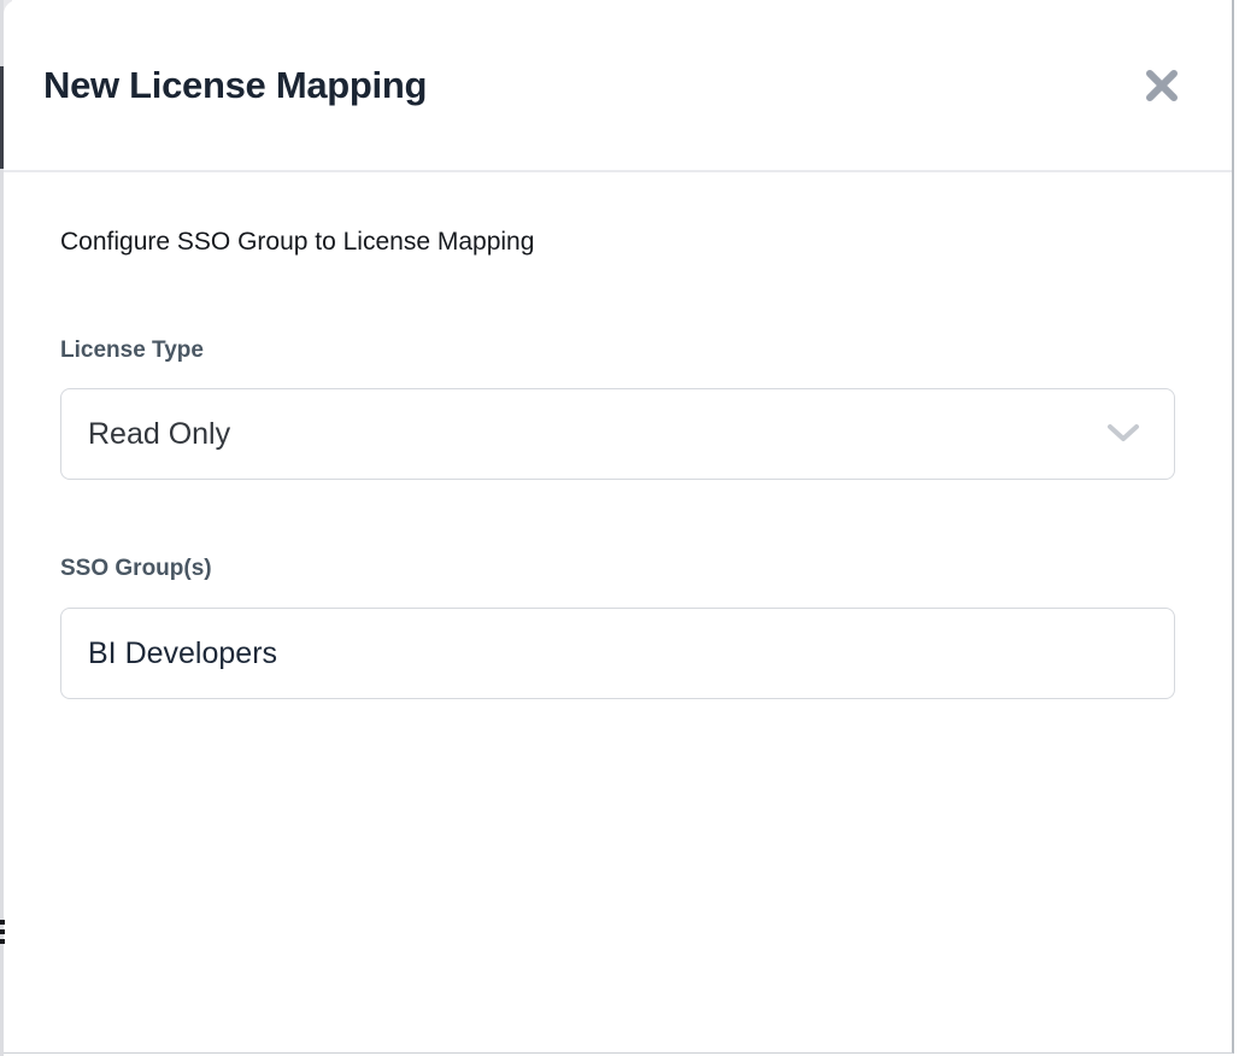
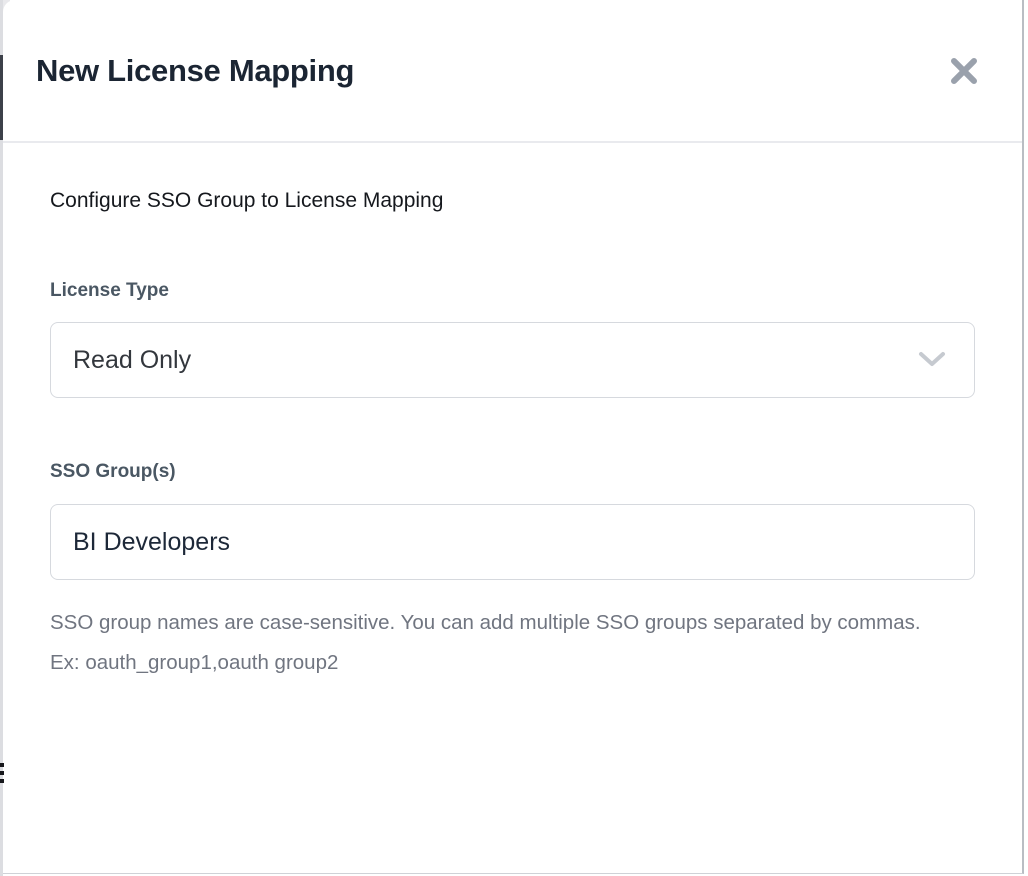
  New License Mapping
  Configure SSO Group to License Mapping
  License Type
  Read Only
  SSO Group(s)
  BI Developers
+ SSO group names are case-sensitive. You can add multiple SSO groups separated by commas. Ex: oauth_group1,oauth group2
